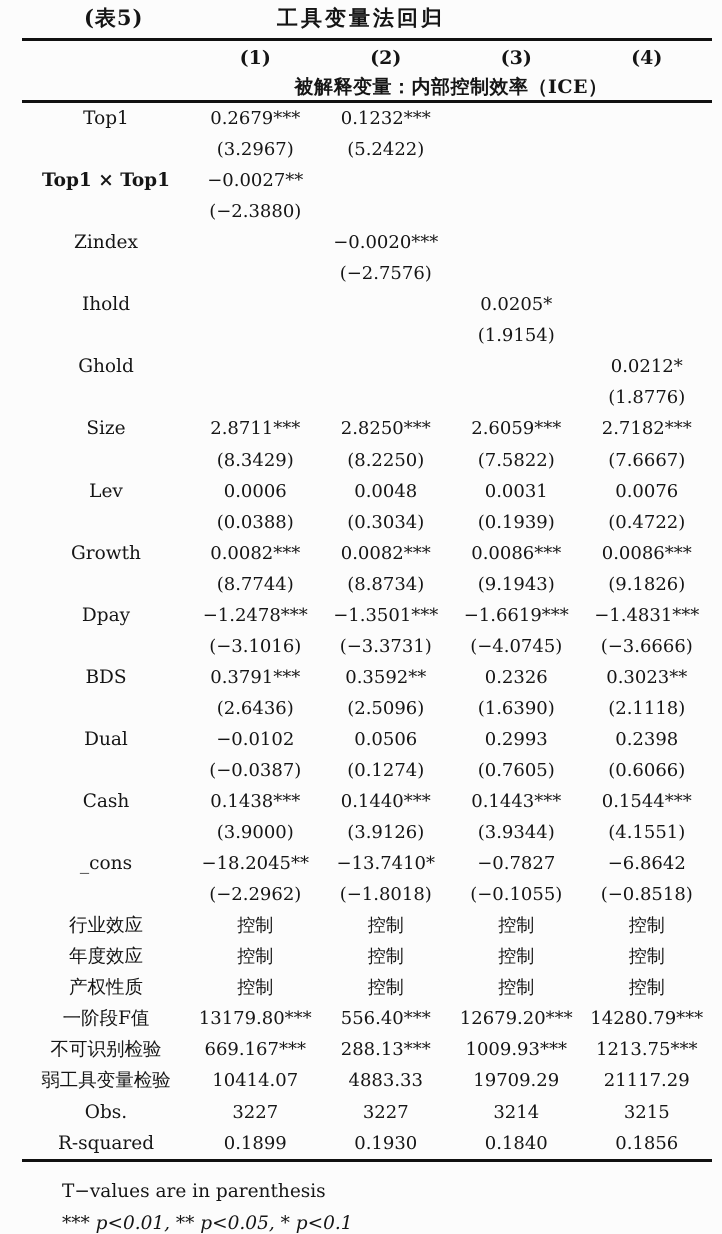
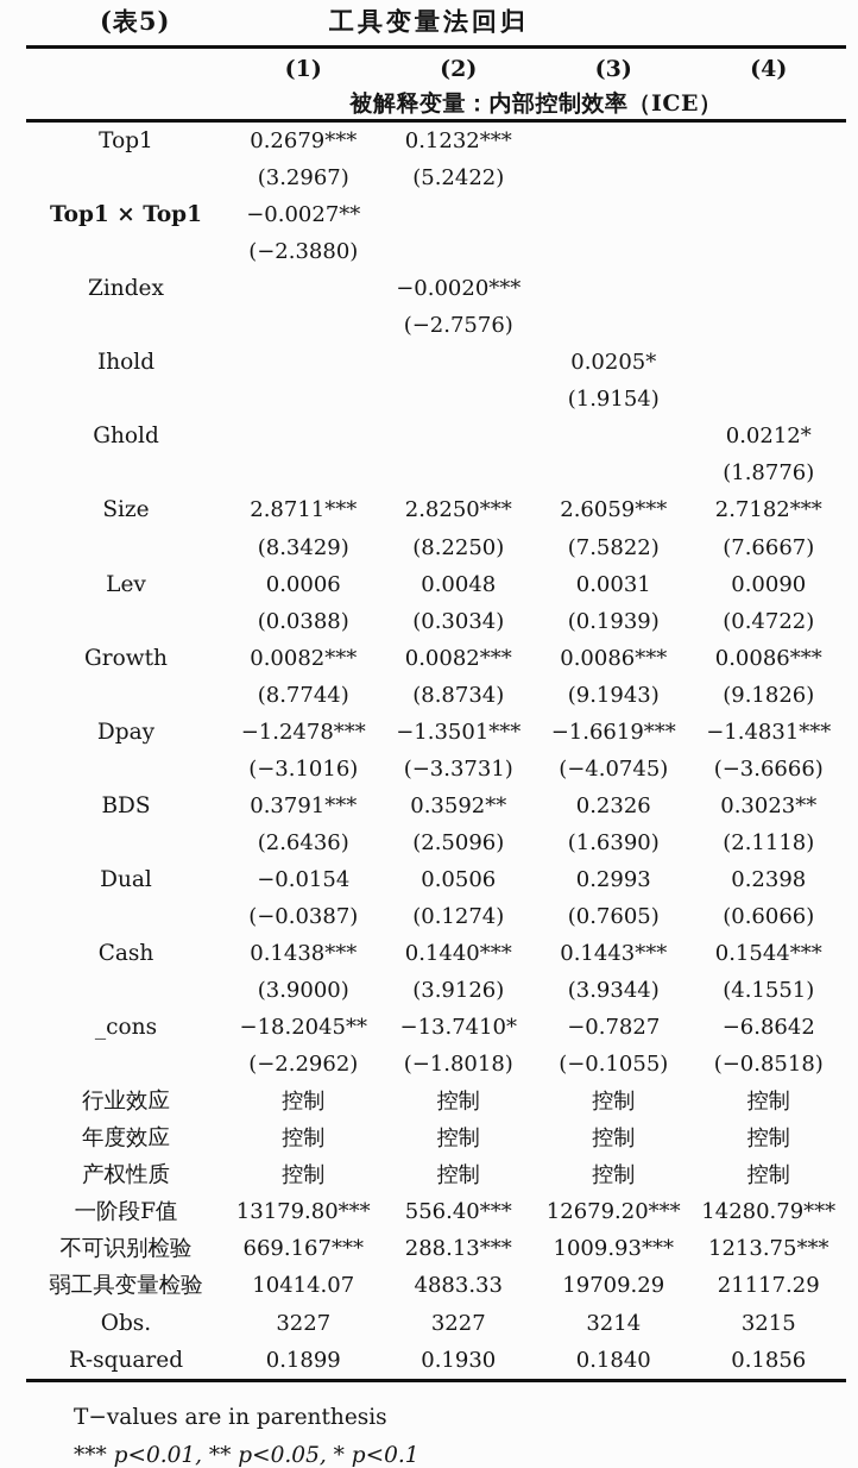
  (表5)
  工具变量法回归
  (1)
  (2)
  (3)
  (4)
  被解释变量：内部控制效率（ICE）
  Top1
  0.2679***
  0.1232***
  (3.2967)
  (5.2422)
  Top1 × Top1
  −0.0027**
  (−2.3880)
  Zindex
  −0.0020***
  (−2.7576)
  Ihold
  0.0205*
  (1.9154)
  Ghold
  0.0212*
  (1.8776)
  Size
  2.8711***
  2.8250***
  2.6059***
  2.7182***
  (8.3429)
  (8.2250)
  (7.5822)
  (7.6667)
  Lev
  0.0006
  0.0048
  0.0031
- 0.0076
+ 0.0090
  (0.0388)
  (0.3034)
  (0.1939)
  (0.4722)
  Growth
  0.0082***
  0.0082***
  0.0086***
  0.0086***
  (8.7744)
  (8.8734)
  (9.1943)
  (9.1826)
  Dpay
  −1.2478***
  −1.3501***
  −1.6619***
  −1.4831***
  (−3.1016)
  (−3.3731)
  (−4.0745)
  (−3.6666)
  BDS
  0.3791***
  0.3592**
  0.2326
  0.3023**
  (2.6436)
  (2.5096)
  (1.6390)
  (2.1118)
  Dual
- −0.0102
+ −0.0154
  0.0506
  0.2993
  0.2398
  (−0.0387)
  (0.1274)
  (0.7605)
  (0.6066)
  Cash
  0.1438***
  0.1440***
  0.1443***
  0.1544***
  (3.9000)
  (3.9126)
  (3.9344)
  (4.1551)
  _cons
  −18.2045**
  −13.7410*
  −0.7827
  −6.8642
  (−2.2962)
  (−1.8018)
  (−0.1055)
  (−0.8518)
  行业效应
  控制
  控制
  控制
  控制
  年度效应
  控制
  控制
  控制
  控制
  产权性质
  控制
  控制
  控制
  控制
  一阶段F值
  13179.80***
  556.40***
  12679.20***
  14280.79***
  不可识别检验
  669.167***
  288.13***
  1009.93***
  1213.75***
  弱工具变量检验
  10414.07
  4883.33
  19709.29
  21117.29
  Obs.
  3227
  3227
  3214
  3215
  R-squared
  0.1899
  0.1930
  0.1840
  0.1856
  T−values are in parenthesis
  *** p<0.01, ** p<0.05, * p<0.1
